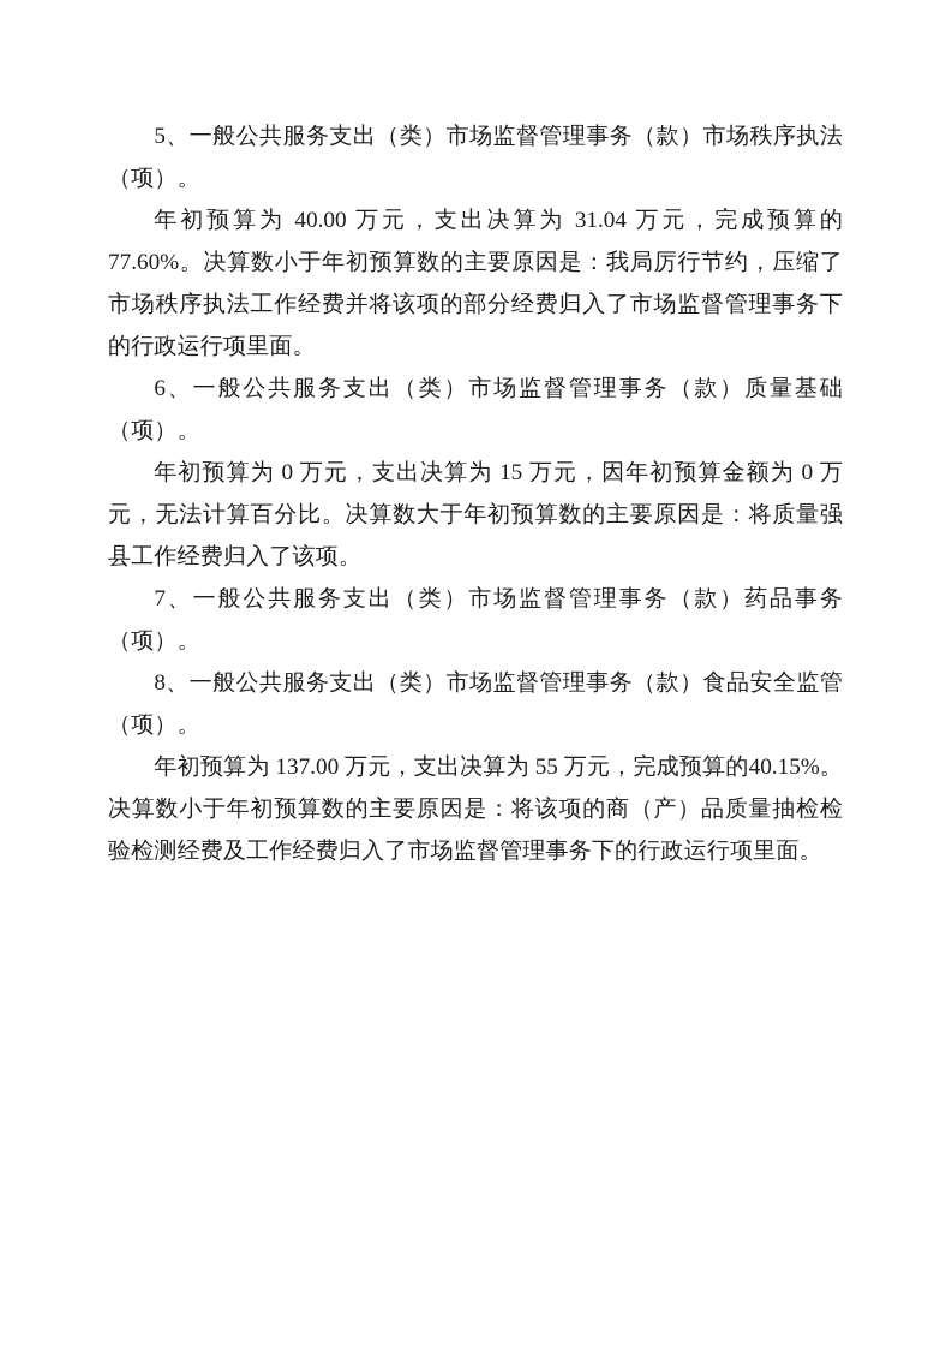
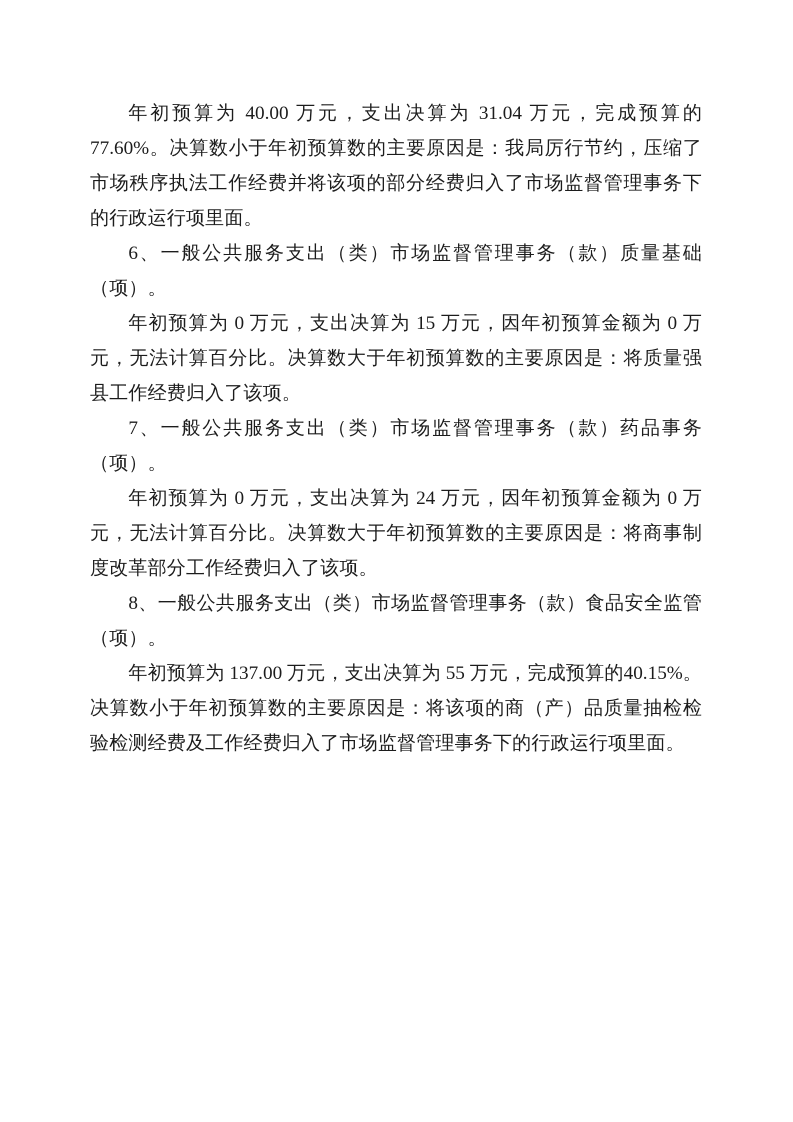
- 5、一般公共服务支出（类）市场监督管理事务（款）市场秩序执法（项）。
  年初预算为 40.00 万元，支出决算为 31.04 万元，完成预算的77.60%。决算数小于年初预算数的主要原因是：我局厉行节约，压缩了市场秩序执法工作经费并将该项的部分经费归入了市场监督管理事务下的行政运行项里面。
  6、一般公共服务支出（类）市场监督管理事务（款）质量基础（项）。
  年初预算为 0 万元，支出决算为 15 万元，因年初预算金额为 0 万元，无法计算百分比。决算数大于年初预算数的主要原因是：将质量强县工作经费归入了该项。
  7、一般公共服务支出（类）市场监督管理事务（款）药品事务（项）。
+ 年初预算为 0 万元，支出决算为 24 万元，因年初预算金额为 0 万元，无法计算百分比。决算数大于年初预算数的主要原因是：将商事制度改革部分工作经费归入了该项。
  8、一般公共服务支出（类）市场监督管理事务（款）食品安全监管（项）。
  年初预算为 137.00 万元，支出决算为 55 万元，完成预算的40.15%。决算数小于年初预算数的主要原因是：将该项的商（产）品质量抽检检验检测经费及工作经费归入了市场监督管理事务下的行政运行项里面。
